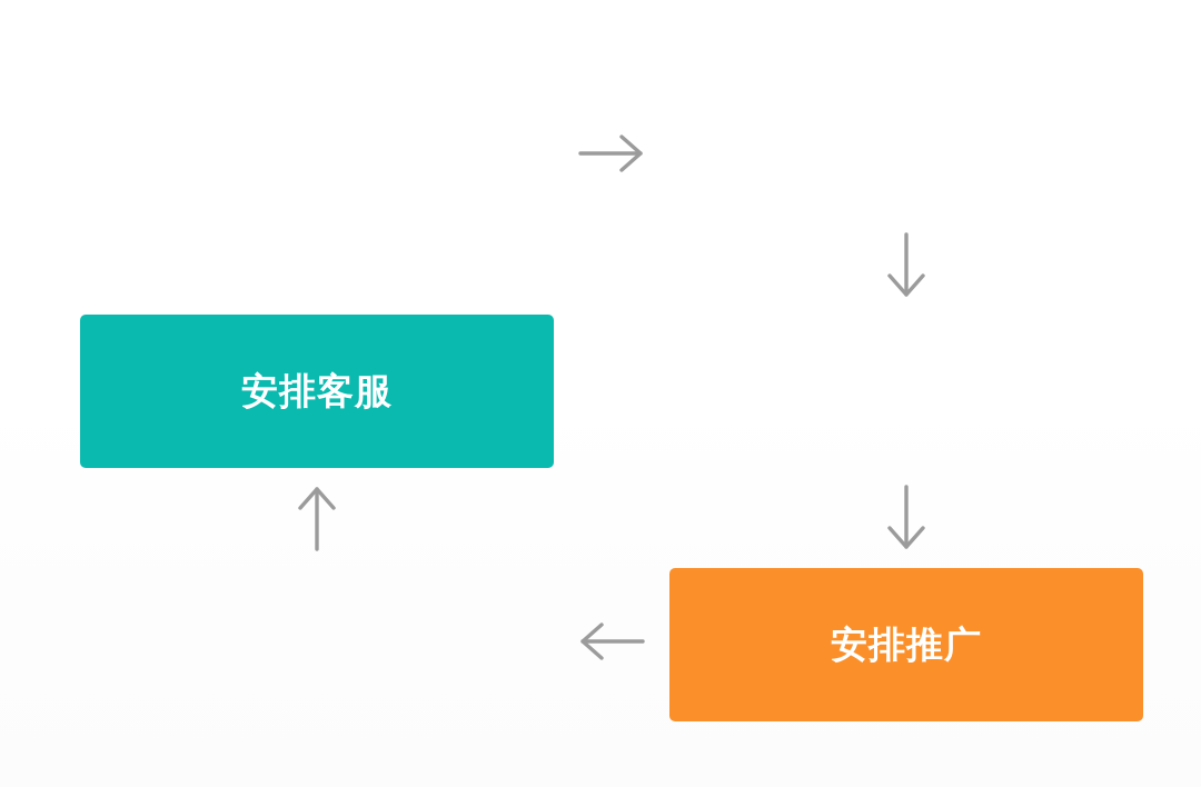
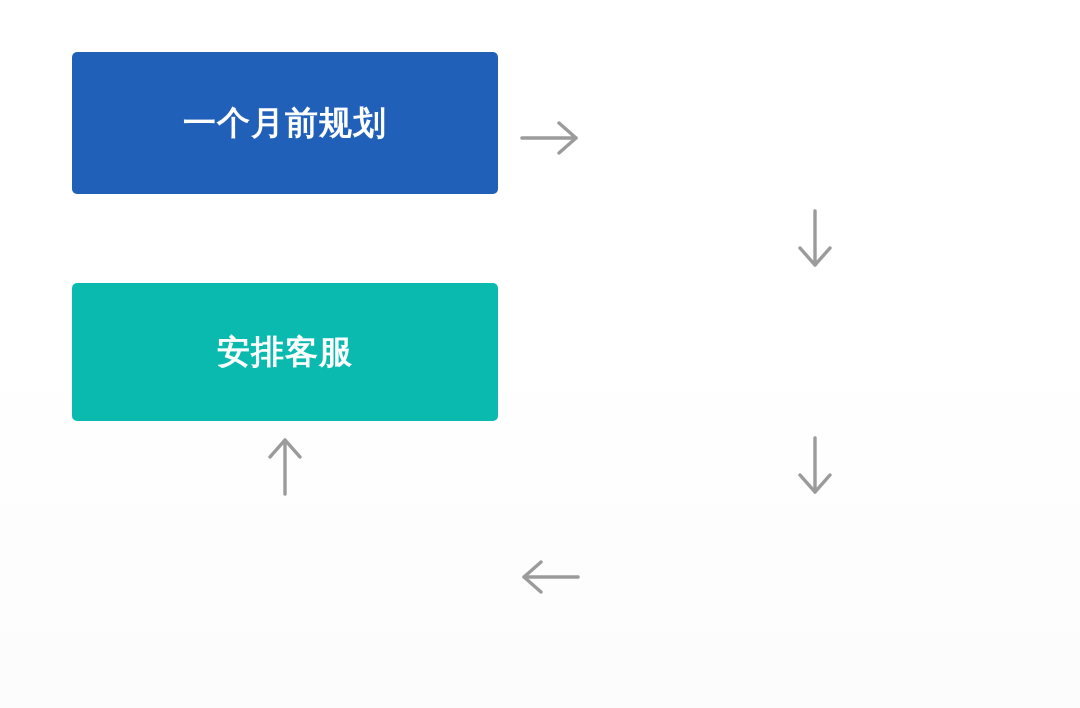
+ 一个月前规划
  安排客服
- 安排推广
